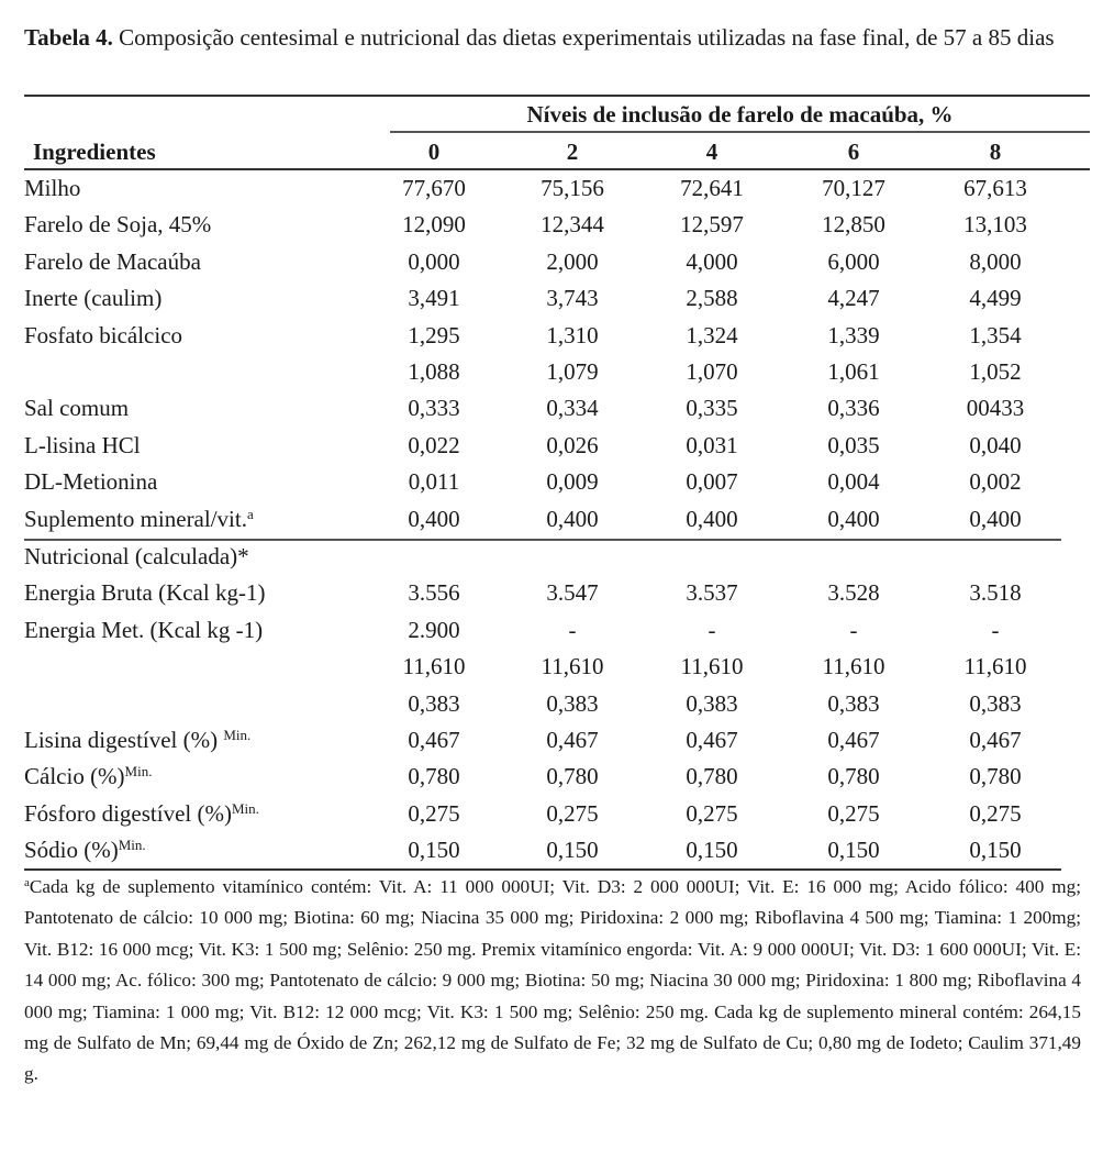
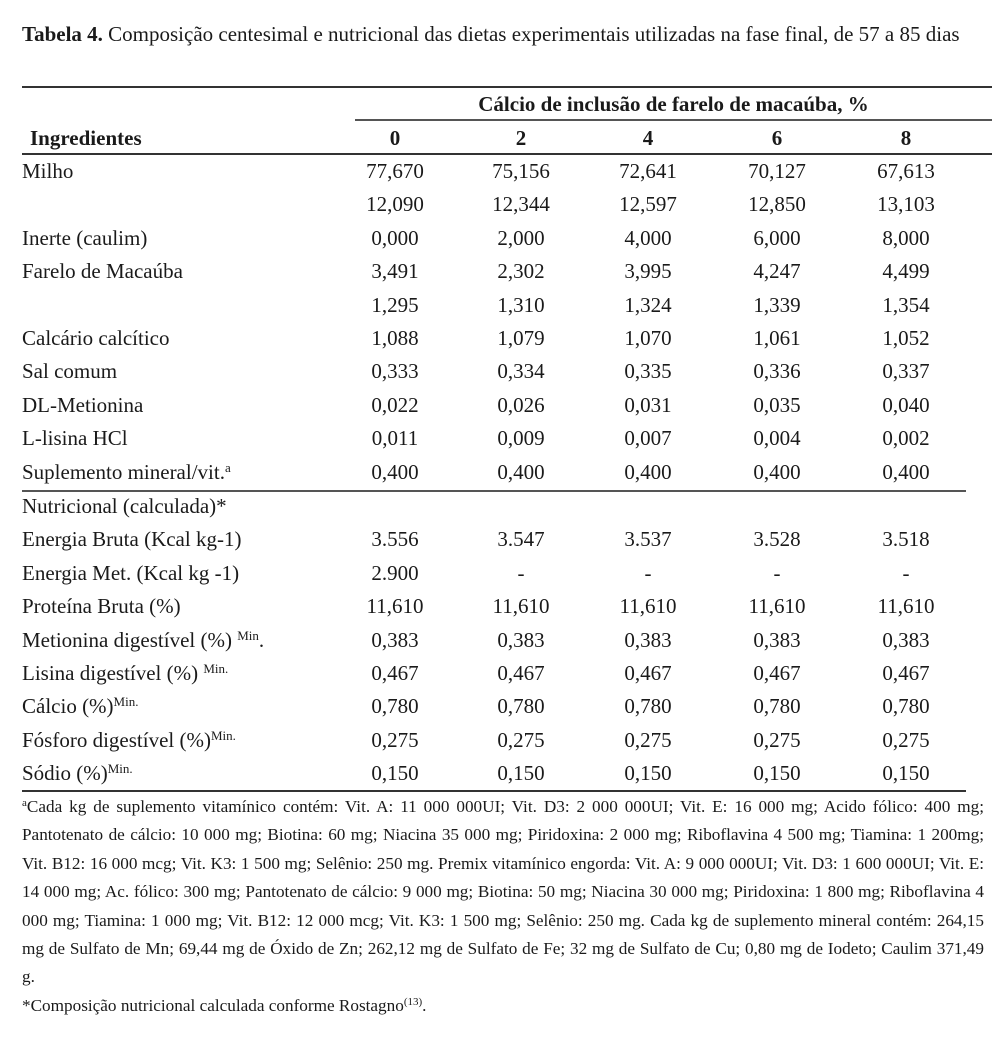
  Tabela 4. Composição centesimal e nutricional das dietas experimentais utilizadas na fase final, de 57 a 85 dias
- Níveis de inclusão de farelo de macaúba, %
+ Cálcio de inclusão de farelo de macaúba, %
  Ingredientes
  0
  2
  4
  6
  8
  Milho
  77,670
  75,156
  72,641
  70,127
  67,613
- Farelo de Soja, 45%
  12,090
  12,344
  12,597
  12,850
  13,103
- Farelo de Macaúba
+ Inerte (caulim)
  0,000
  2,000
  4,000
  6,000
  8,000
- Inerte (caulim)
+ Farelo de Macaúba
  3,491
- 3,743
+ 2,302
- 2,588
+ 3,995
  4,247
  4,499
- Fosfato bicálcico
  1,295
  1,310
  1,324
  1,339
  1,354
+ Calcário calcítico
  1,088
  1,079
  1,070
  1,061
  1,052
  Sal comum
  0,333
  0,334
  0,335
  0,336
- 00433
+ 0,337
- L-lisina HCl
+ DL-Metionina
  0,022
  0,026
  0,031
  0,035
  0,040
- DL-Metionina
+ L-lisina HCl
  0,011
  0,009
  0,007
  0,004
  0,002
  Suplemento mineral/vit.a
  0,400
  0,400
  0,400
  0,400
  0,400
  Nutricional (calculada)*
  Energia Bruta (Kcal kg-1)
  3.556
  3.547
  3.537
  3.528
  3.518
  Energia Met. (Kcal kg -1)
  2.900
  -
  -
  -
  -
+ Proteína Bruta (%)
  11,610
  11,610
  11,610
  11,610
  11,610
+ Metionina digestível (%) Min.
  0,383
  0,383
  0,383
  0,383
  0,383
  Lisina digestível (%) Min.
  0,467
  0,467
  0,467
  0,467
  0,467
  Cálcio (%)Min.
  0,780
  0,780
  0,780
  0,780
  0,780
  Fósforo digestível (%)Min.
  0,275
  0,275
  0,275
  0,275
  0,275
  Sódio (%)Min.
  0,150
  0,150
  0,150
  0,150
  0,150
  aCada kg de suplemento vitamínico contém: Vit. A: 11 000 000UI; Vit. D3: 2 000 000UI; Vit. E: 16 000 mg; Acido fólico: 400 mg; Pantotenato de cálcio: 10 000 mg; Biotina: 60 mg; Niacina 35 000 mg; Piridoxina: 2 000 mg; Riboflavina 4 500 mg; Tiamina: 1 200mg; Vit. B12: 16 000 mcg; Vit. K3: 1 500 mg; Selênio: 250 mg. Premix vitamínico engorda: Vit. A: 9 000 000UI; Vit. D3: 1 600 000UI; Vit. E: 14 000 mg; Ac. fólico: 300 mg; Pantotenato de cálcio: 9 000 mg; Biotina: 50 mg; Niacina 30 000 mg; Piridoxina: 1 800 mg; Riboflavina 4 000 mg; Tiamina: 1 000 mg; Vit. B12: 12 000 mcg; Vit. K3: 1 500 mg; Selênio: 250 mg. Cada kg de suplemento mineral contém: 264,15 mg de Sulfato de Mn; 69,44 mg de Óxido de Zn; 262,12 mg de Sulfato de Fe; 32 mg de Sulfato de Cu; 0,80 mg de Iodeto; Caulim 371,49 g.
+ *Composição nutricional calculada conforme Rostagno(13).
